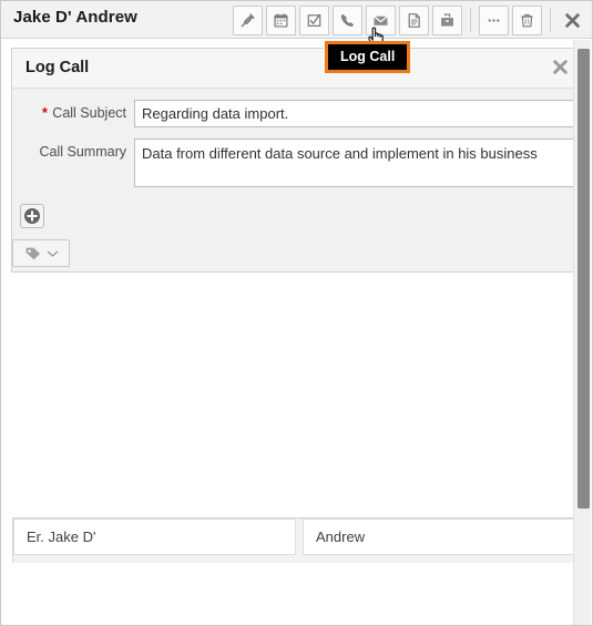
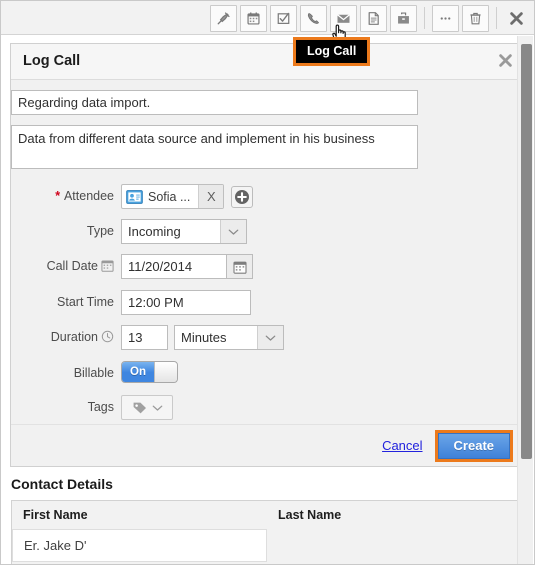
- Jake D' Andrew
  Log Call
  Log Call
- * Call Subject
  Regarding data import.
- Call Summary
  Data from different data source and implement in his business
+ * Attendee
+ Sofia ...
+ X
+ Type
+ Incoming
+ Call Date
+ 11/20/2014
+ Start Time
+ 12:00 PM
+ Duration
+ 13
+ Minutes
+ Billable
+ On
+ Tags
+ Cancel
+ Create
+ Contact Details
+ First Name
+ Last Name
  Er. Jake D'
- Andrew
